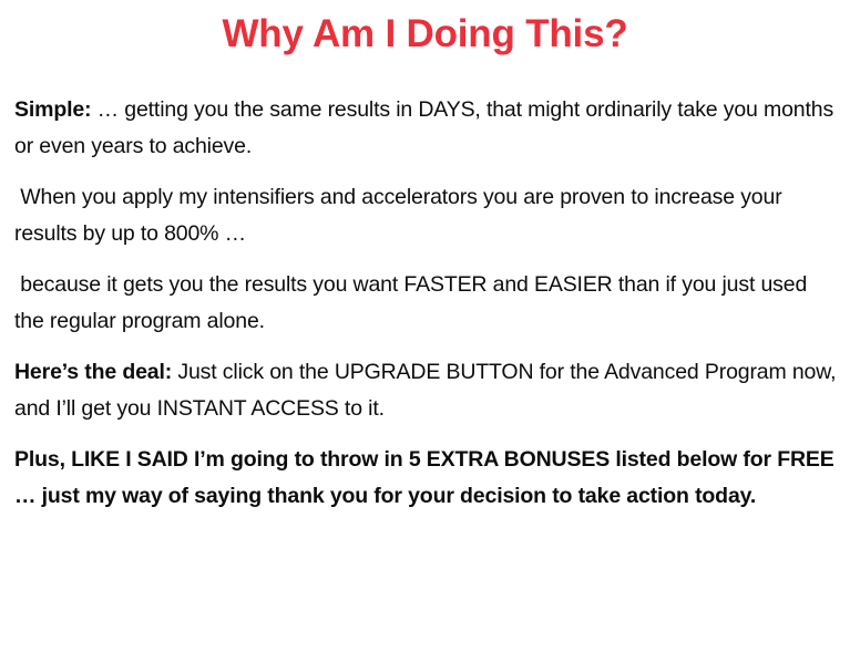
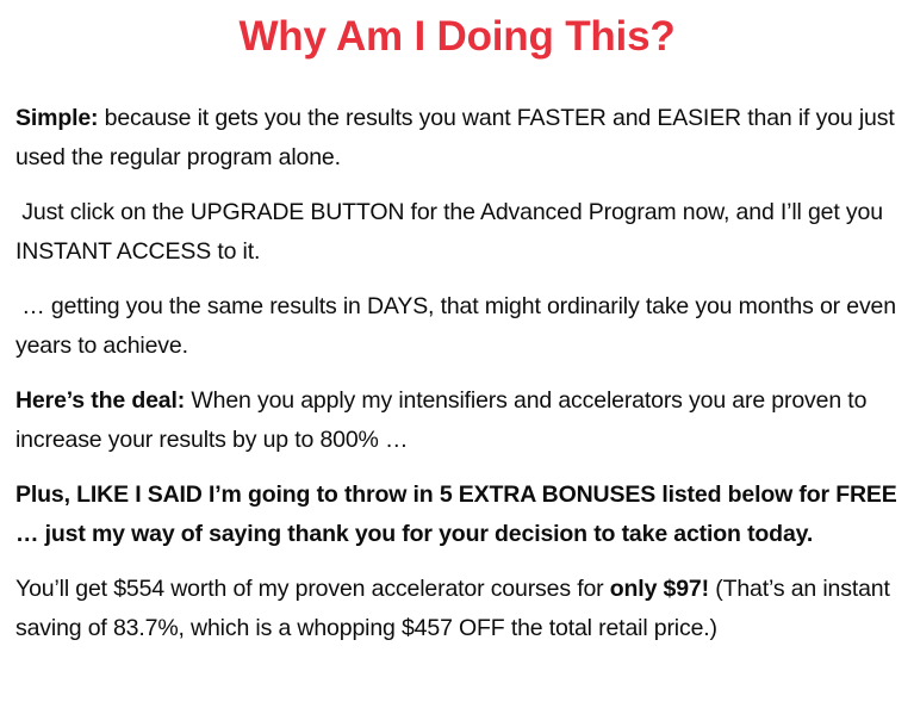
  Why Am I Doing This?
- Simple: … getting you the same results in DAYS, that might ordinarily take you months or even years to achieve.
+ Simple: because it gets you the results you want FASTER and EASIER than if you just used the regular program alone.
- When you apply my intensifiers and accelerators you are proven to increase your results by up to 800% …
+ Just click on the UPGRADE BUTTON for the Advanced Program now, and I’ll get you INSTANT ACCESS to it.
- because it gets you the results you want FASTER and EASIER than if you just used the regular program alone.
+ … getting you the same results in DAYS, that might ordinarily take you months or even years to achieve.
- Here’s the deal: Just click on the UPGRADE BUTTON for the Advanced Program now, and I’ll get you INSTANT ACCESS to it.
+ Here’s the deal: When you apply my intensifiers and accelerators you are proven to increase your results by up to 800% …
  Plus, LIKE I SAID I’m going to throw in 5 EXTRA BONUSES listed below for FREE … just my way of saying thank you for your decision to take action today.
+ You’ll get $554 worth of my proven accelerator courses for only $97! (That’s an instant saving of 83.7%, which is a whopping $457 OFF the total retail price.)
